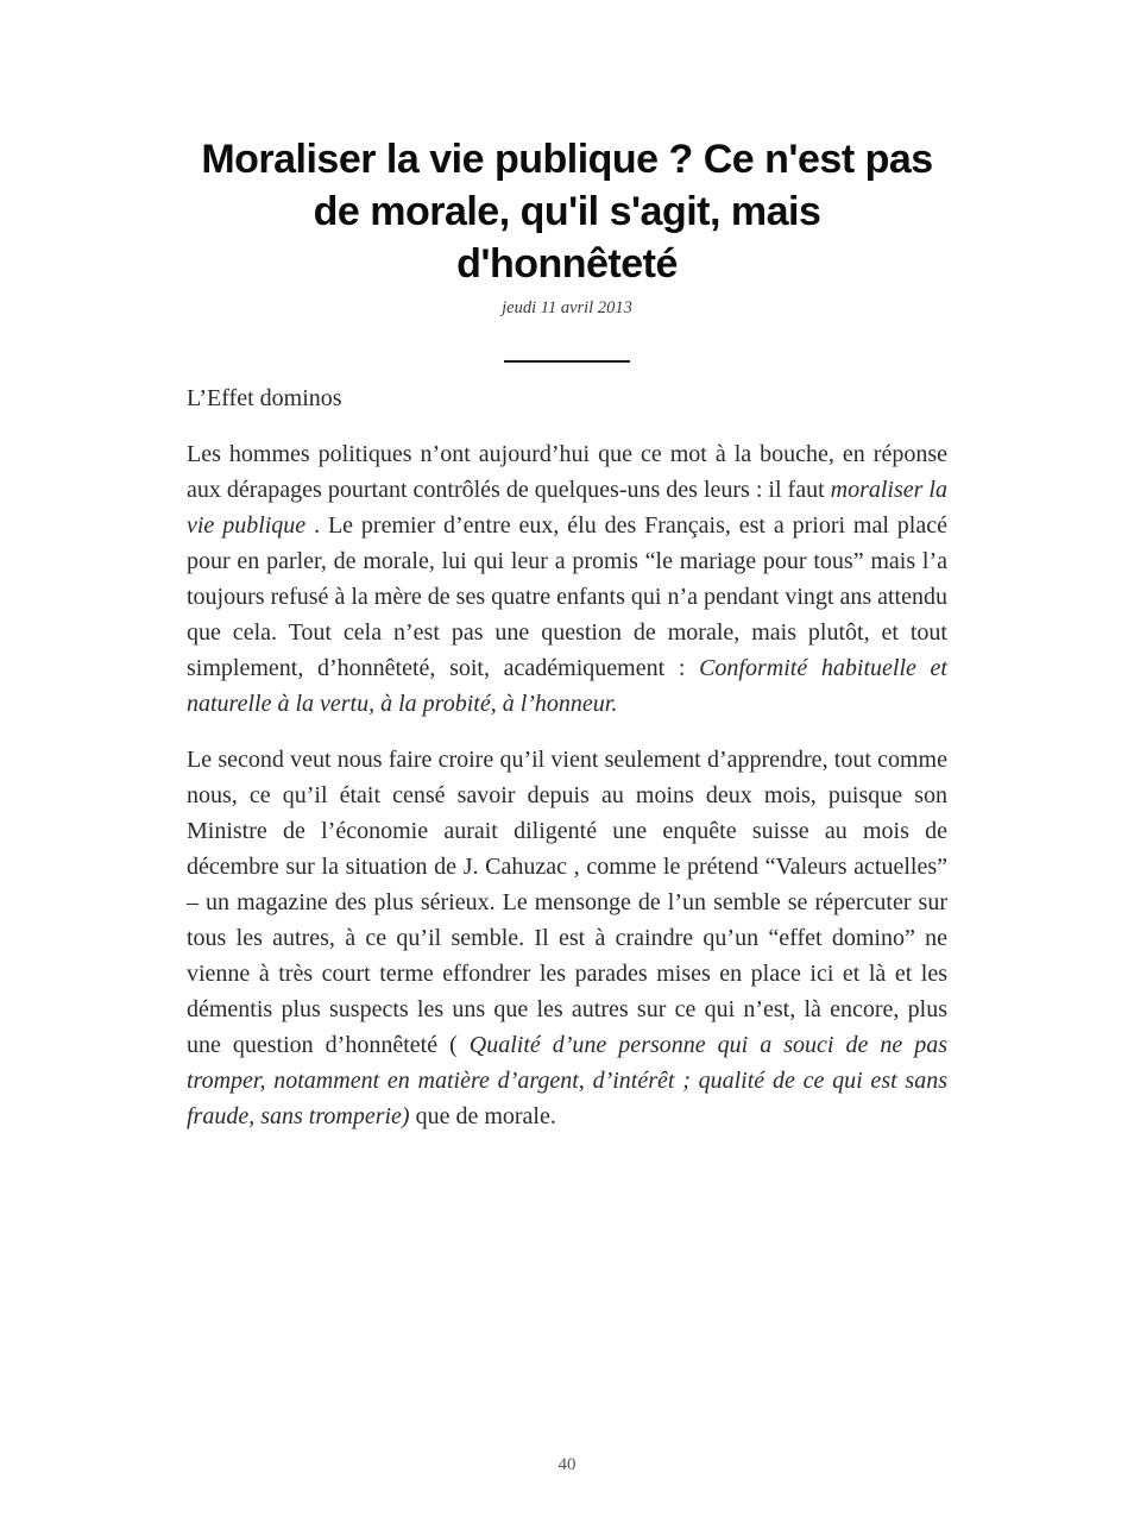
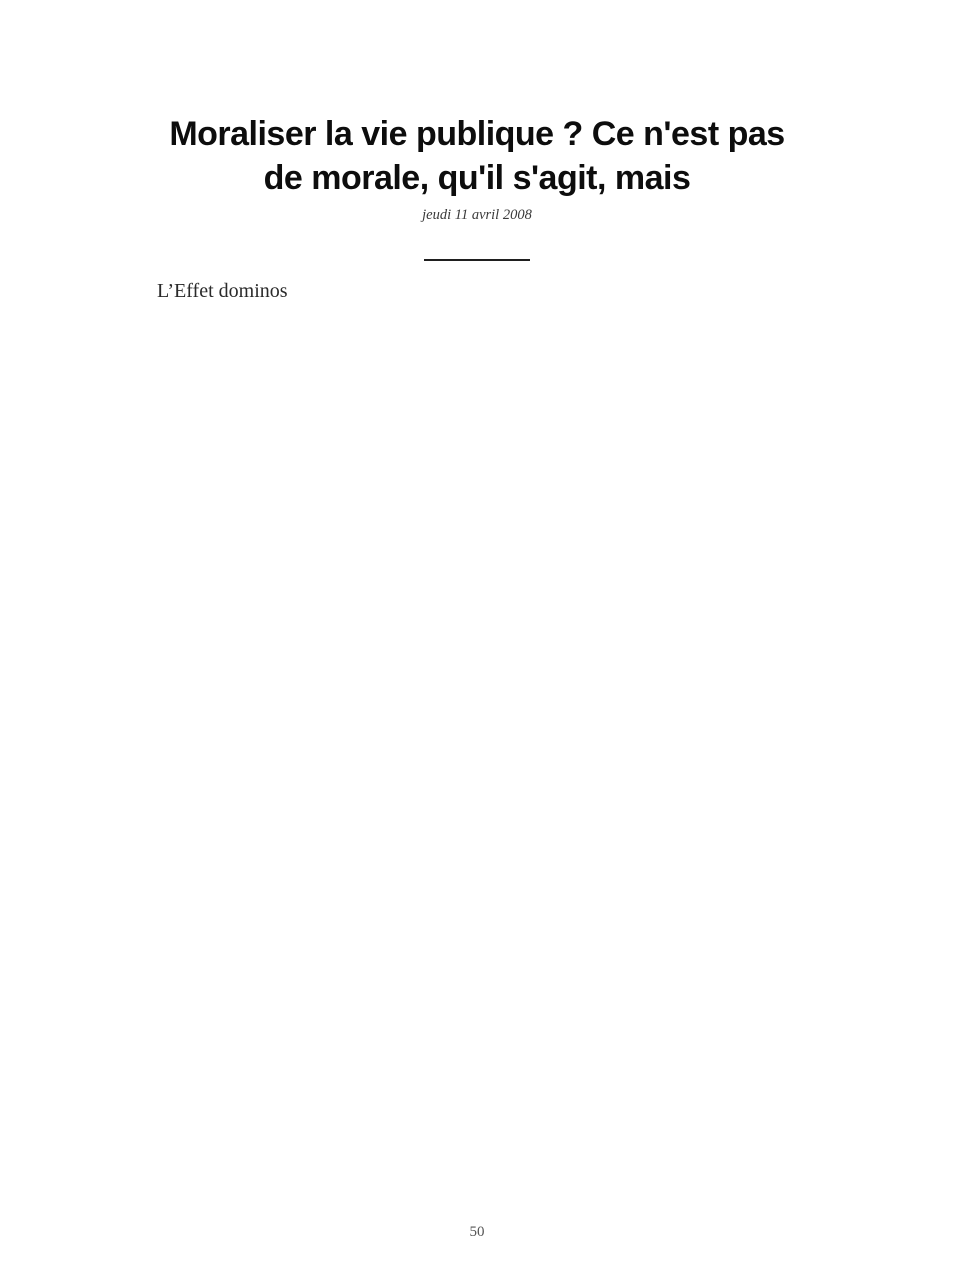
  Moraliser la vie publique ? Ce n'est pas
  de morale, qu'il s'agit, mais
- d'honnêteté
- jeudi 11 avril 2013
+ jeudi 11 avril 2008
  L’Effet dominos
- Les hommes politiques n’ont aujourd’hui que ce mot à la bouche, en réponse aux dérapages pourtant contrôlés de quelques-uns des leurs : il faut moraliser la vie publique . Le premier d’entre eux, élu des Français, est a priori mal placé pour en parler, de morale, lui qui leur a promis “le mariage pour tous” mais l’a toujours refusé à la mère de ses quatre enfants qui n’a pendant vingt ans attendu que cela. Tout cela n’est pas une question de morale, mais plutôt, et tout simplement, d’honnêteté, soit, académiquement : Conformité habituelle et naturelle à la vertu, à la probité, à l’honneur.
- Le second veut nous faire croire qu’il vient seulement d’apprendre, tout comme nous, ce qu’il était censé savoir depuis au moins deux mois, puisque son Ministre de l’économie aurait diligenté une enquête suisse au mois de décembre sur la situation de J. Cahuzac , comme le prétend “Valeurs actuelles” – un magazine des plus sérieux. Le mensonge de l’un semble se répercuter sur tous les autres, à ce qu’il semble. Il est à craindre qu’un “effet domino” ne vienne à très court terme effondrer les parades mises en place ici et là et les démentis plus suspects les uns que les autres sur ce qui n’est, là encore, plus une question d’honnêteté ( Qualité d’une personne qui a souci de ne pas tromper, notamment en matière d’argent, d’intérêt ; qualité de ce qui est sans fraude, sans tromperie) que de morale.
- 40
+ 50
